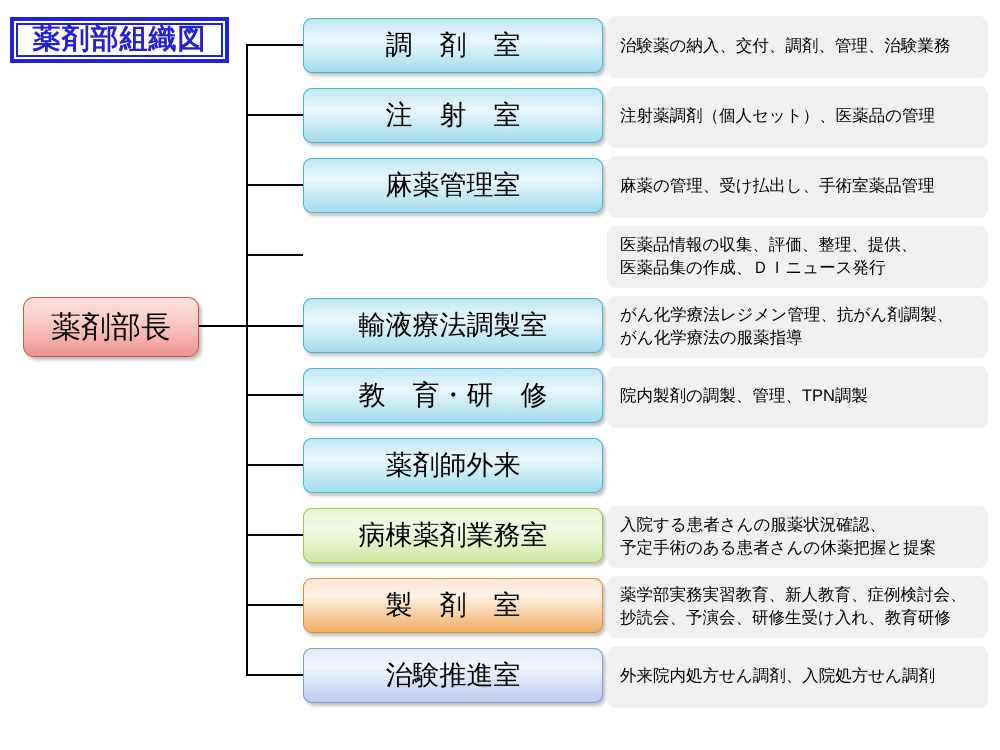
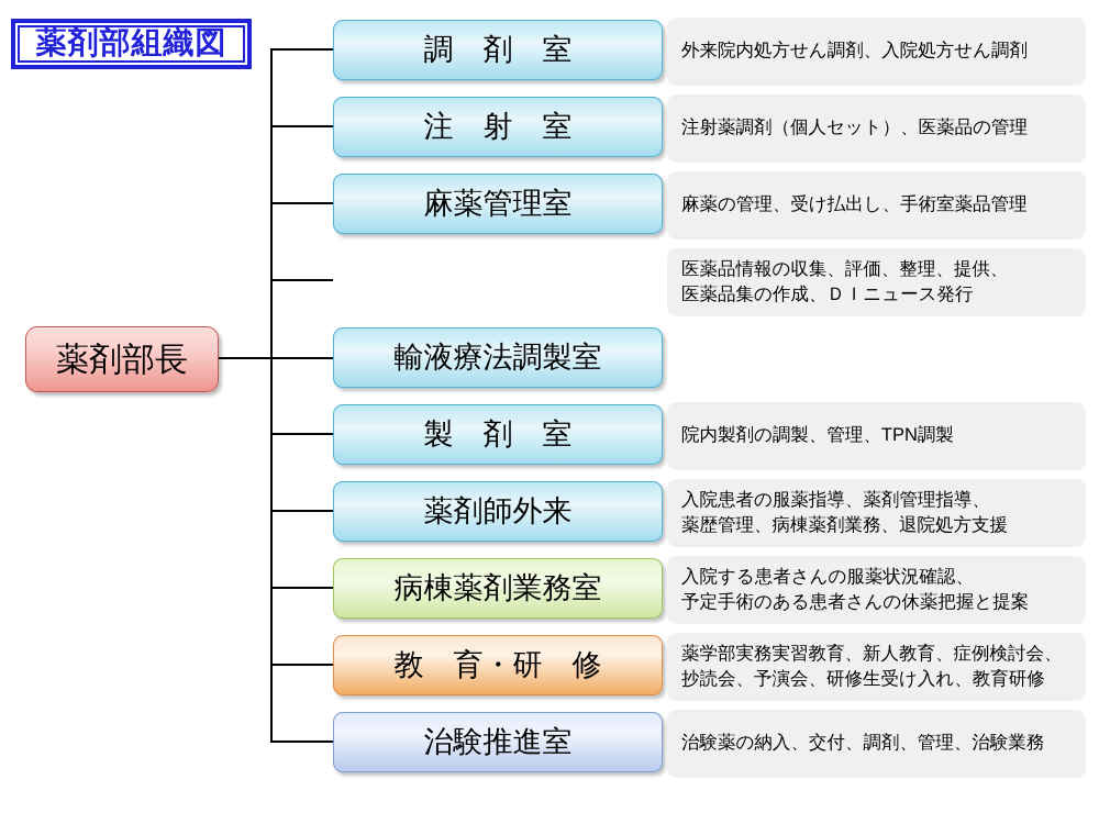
  薬剤部組織図
  薬剤部長
  調 剤 室
- 治験薬の納入、交付、調剤、管理、治験業務
+ 外来院内処方せん調剤、入院処方せん調剤
  注 射 室
  注射薬調剤（個人セット）、医薬品の管理
  麻薬管理室
  麻薬の管理、受け払出し、手術室薬品管理
  医薬品情報の収集、評価、整理、提供、
  医薬品集の作成、ＤＩニュース発行
  輸液療法調製室
- がん化学療法レジメン管理、抗がん剤調製、
- がん化学療法の服薬指導
- 教 育・研 修
+ 製 剤 室
  院内製剤の調製、管理、TPN調製
  薬剤師外来
+ 入院患者の服薬指導、薬剤管理指導、
+ 薬歴管理、病棟薬剤業務、退院処方支援
  病棟薬剤業務室
  入院する患者さんの服薬状況確認、
  予定手術のある患者さんの休薬把握と提案
- 製 剤 室
+ 教 育・研 修
  薬学部実務実習教育、新人教育、症例検討会、
  抄読会、予演会、研修生受け入れ、教育研修
  治験推進室
- 外来院内処方せん調剤、入院処方せん調剤
+ 治験薬の納入、交付、調剤、管理、治験業務
